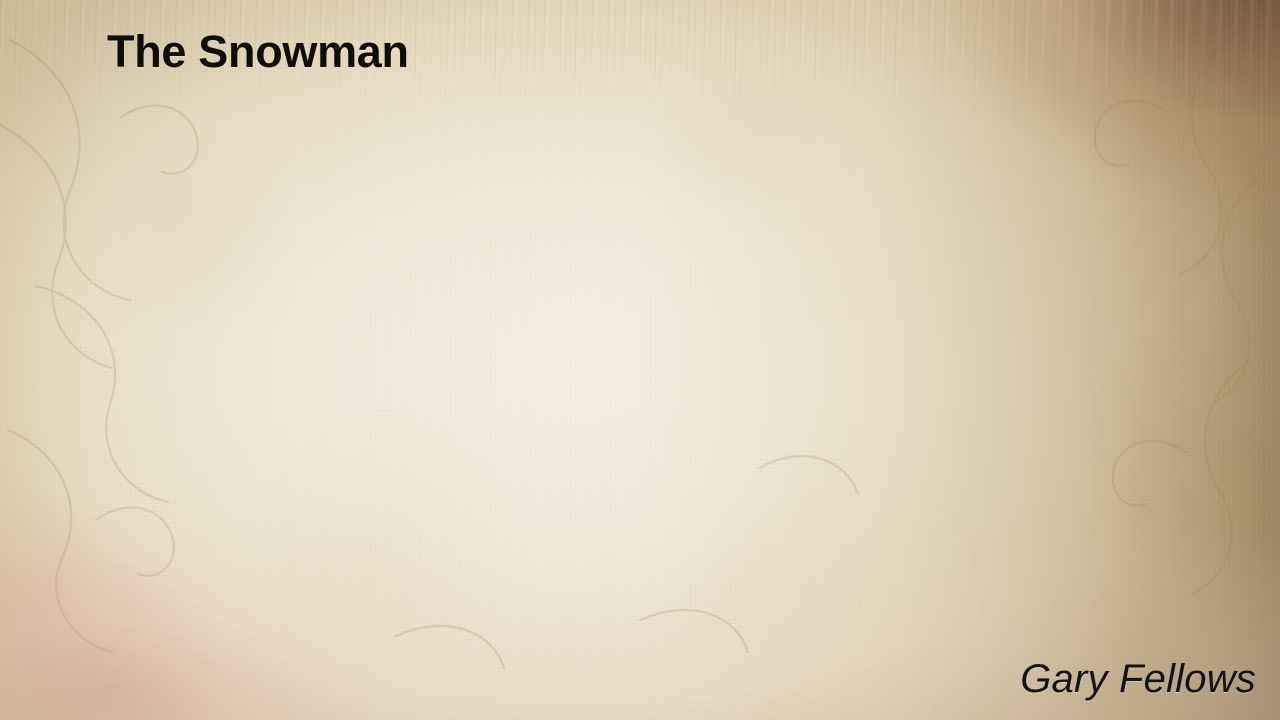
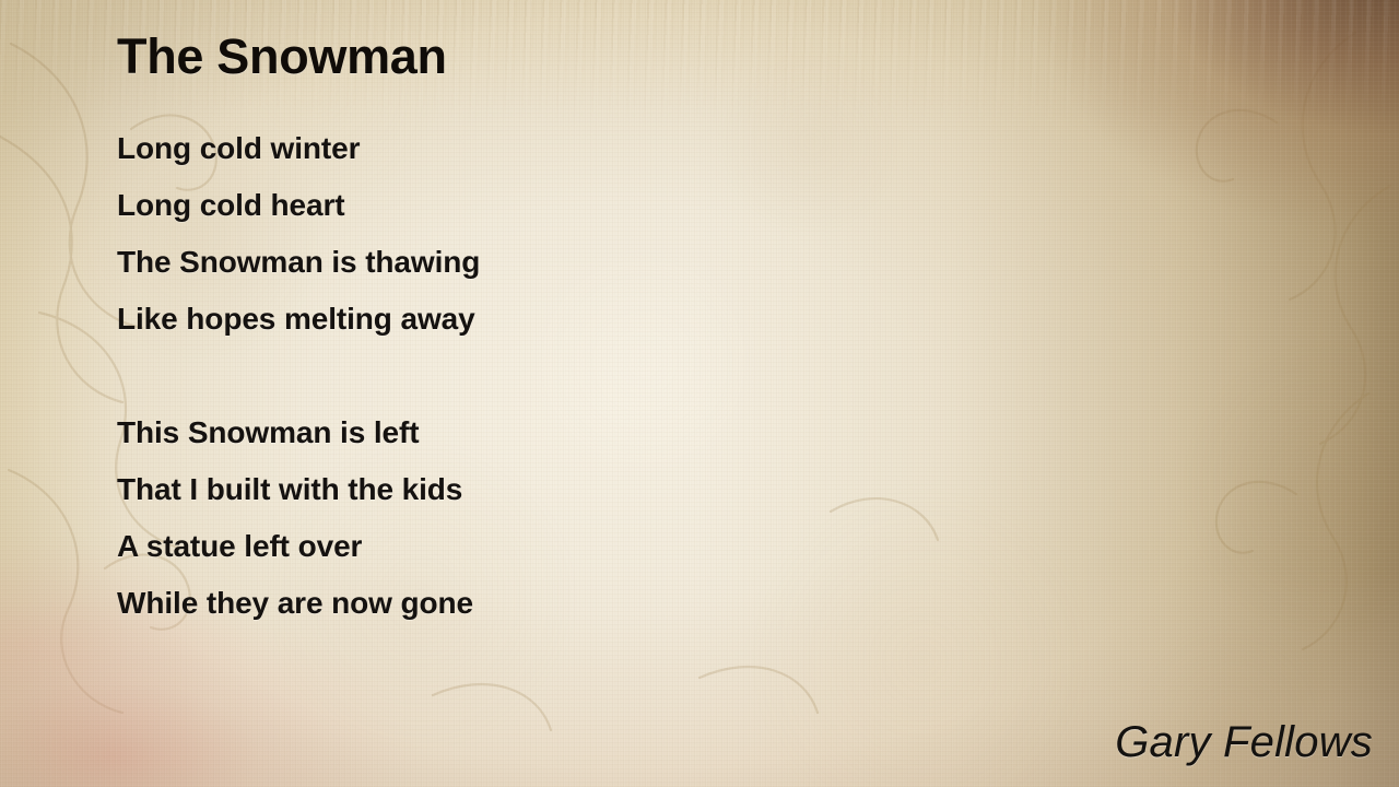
  The Snowman
+ Long cold winter
+ Long cold heart
+ The Snowman is thawing
+ Like hopes melting away
+ This Snowman is left
+ That I built with the kids
+ A statue left over
+ While they are now gone
  Gary Fellows
